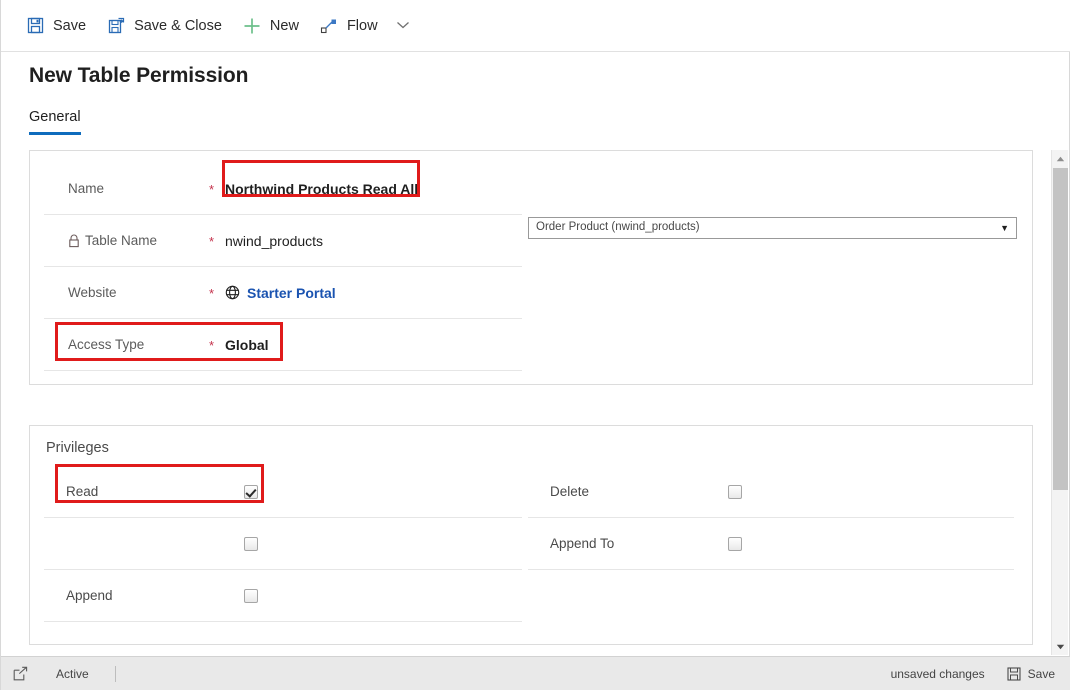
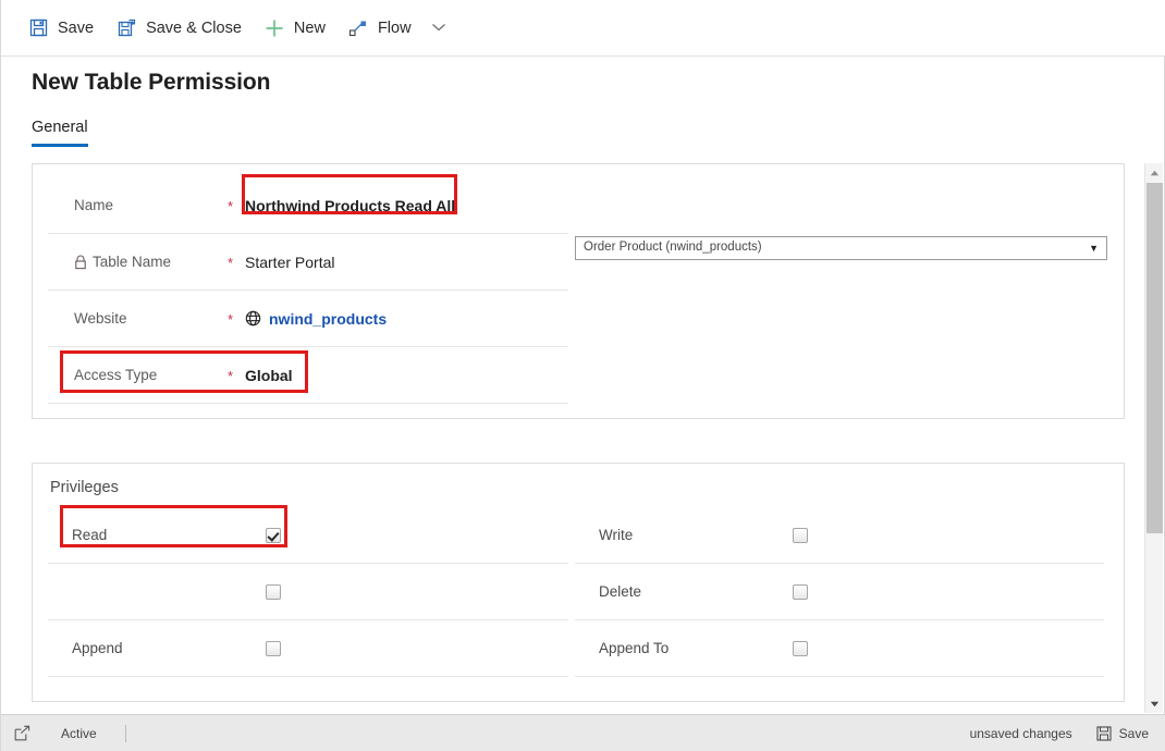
  Save
  Save & Close
  New
  Flow
  New Table Permission
  General
  Name
  *
  Northwind Products Read All
  Table Name
  *
- nwind_products
+ Starter Portal
  Website
  *
- Starter Portal
+ nwind_products
  Access Type
  *
  Global
  Order Product (nwind_products)
  ▼
  Privileges
  Read
  Append
+ Write
  Delete
  Append To
  Active
  unsaved changes
  Save
